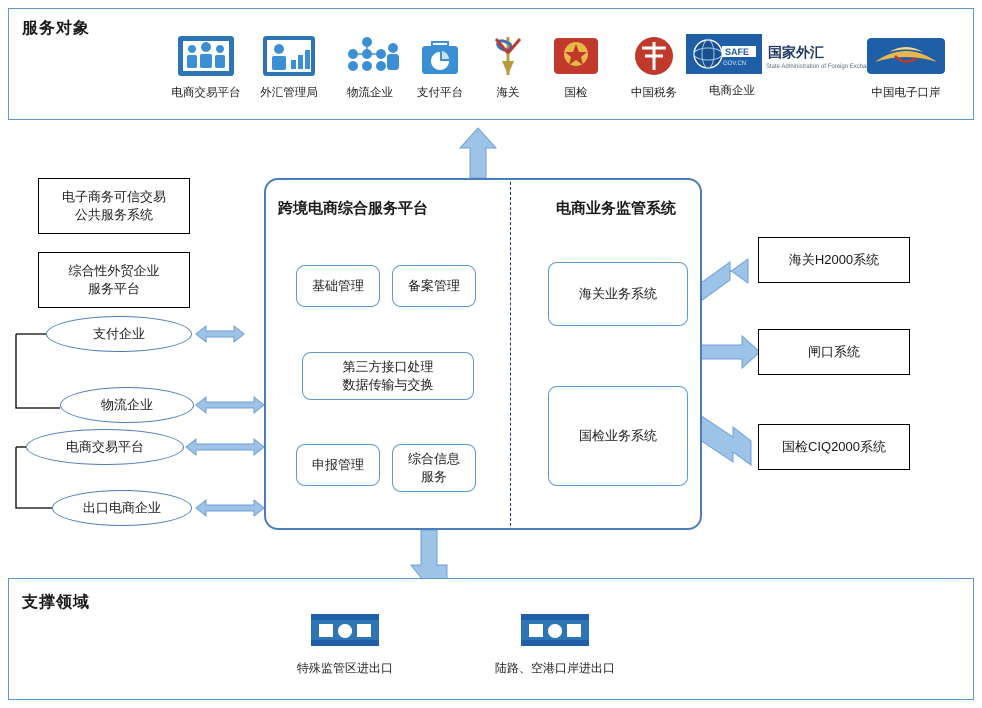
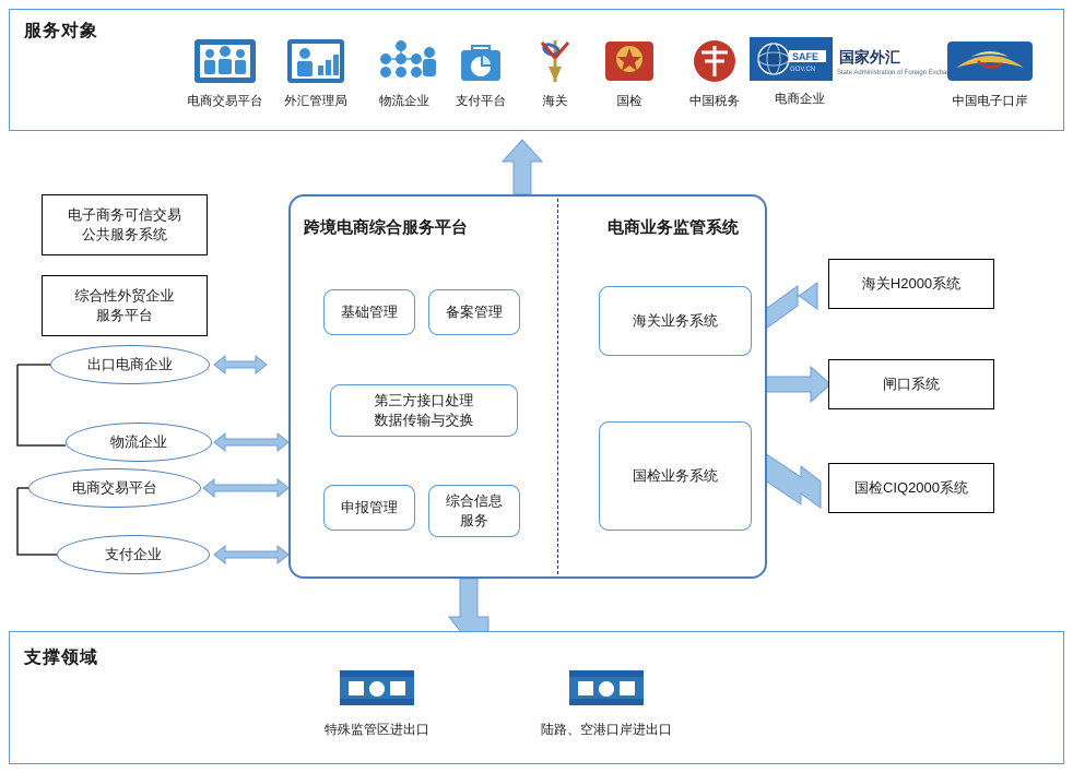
  服务对象
  电商交易平台
  外汇管理局
  物流企业
  支付平台
  海关
  国检
  中国税务
  SAFE
  国家外汇
  电商企业
  中国电子口岸
  电子商务可信交易
  公共服务系统
  综合性外贸企业
  服务平台
- 支付企业
+ 出口电商企业
  物流企业
  电商交易平台
- 出口电商企业
+ 支付企业
  跨境电商综合服务平台
  电商业务监管系统
  基础管理
  备案管理
  第三方接口处理
  数据传输与交换
  申报管理
  综合信息
  服务
  海关业务系统
  国检业务系统
  海关H2000系统
  闸口系统
  国检CIQ2000系统
  支撑领域
  特殊监管区进出口
  陆路、空港口岸进出口
